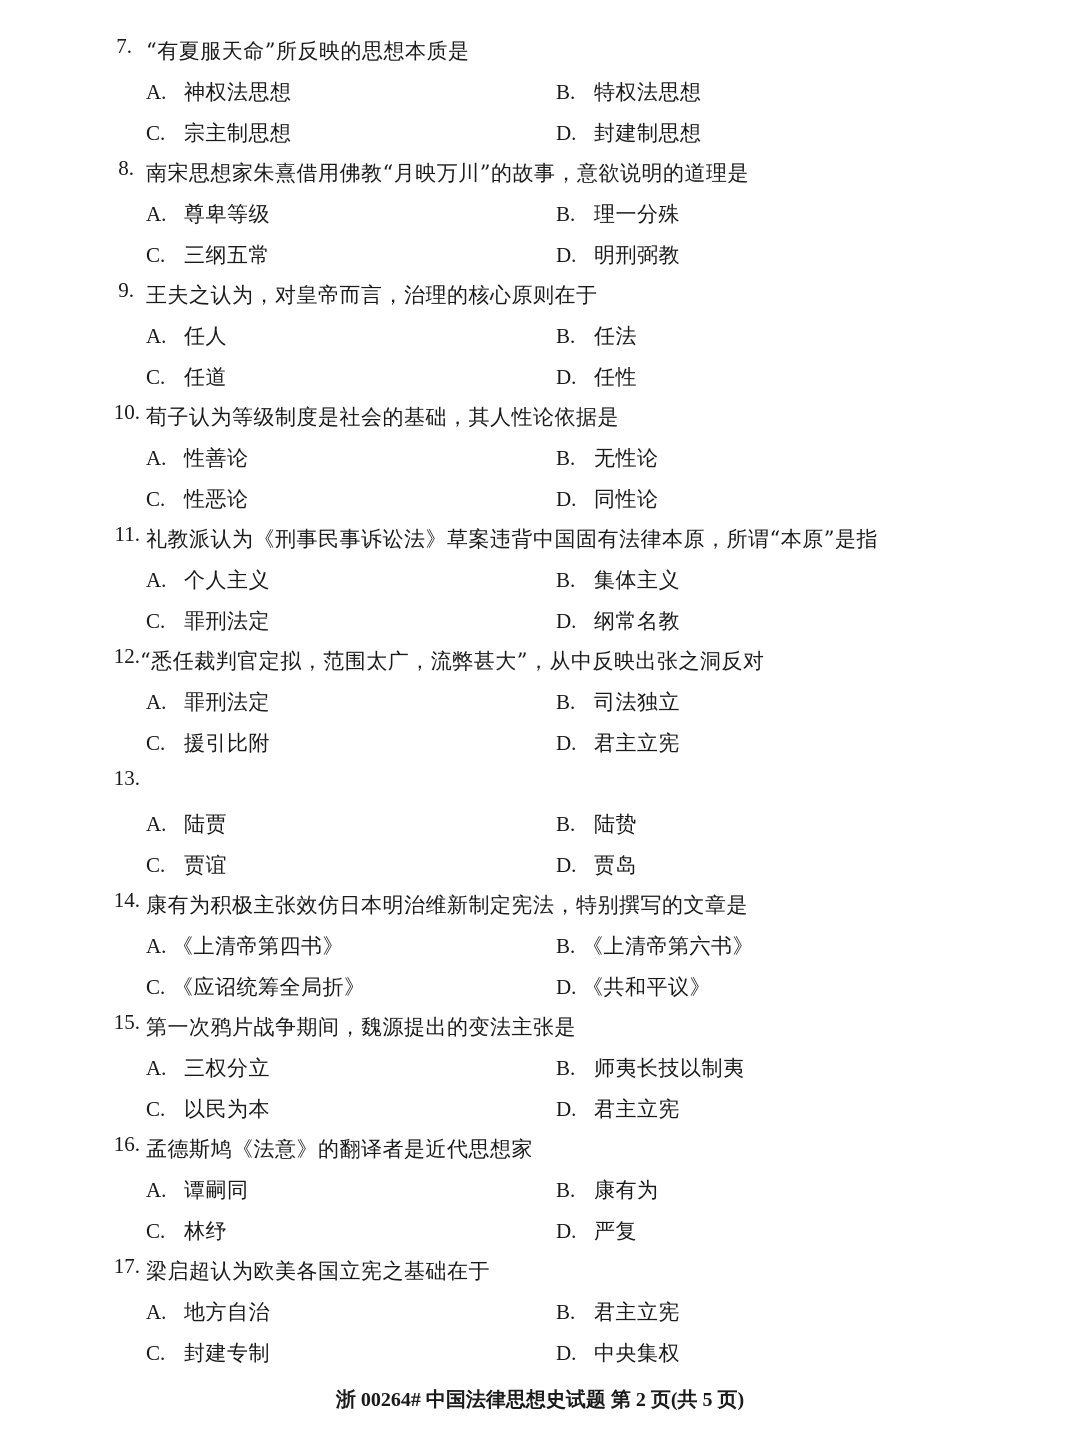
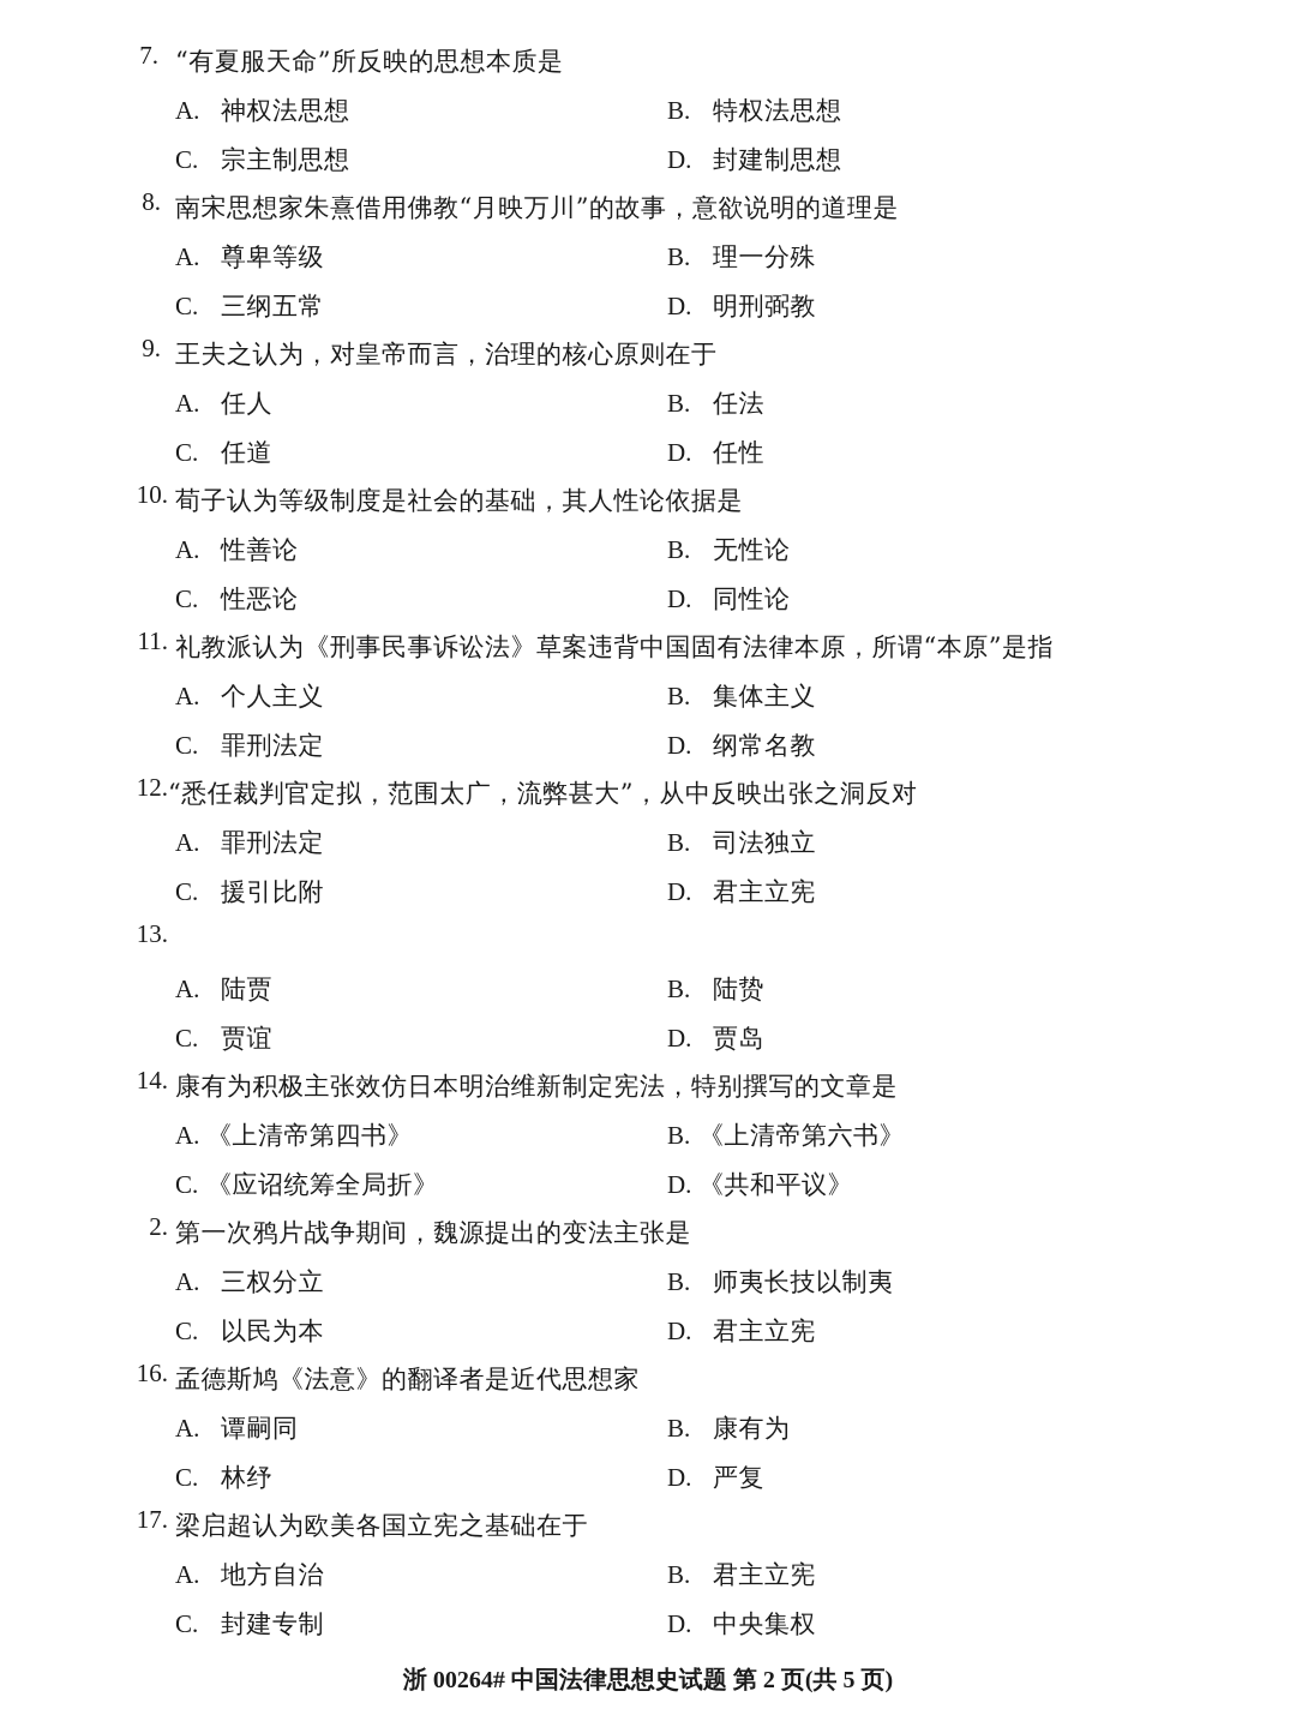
  7.
  “有夏服天命”所反映的思想本质是
  A. 神权法思想
  B. 特权法思想
  C. 宗主制思想
  D. 封建制思想
  8.
  南宋思想家朱熹借用佛教“月映万川”的故事，意欲说明的道理是
  A. 尊卑等级
  B. 理一分殊
  C. 三纲五常
  D. 明刑弼教
  9.
  王夫之认为，对皇帝而言，治理的核心原则在于
  A. 任人
  B. 任法
  C. 任道
  D. 任性
  10.
  荀子认为等级制度是社会的基础，其人性论依据是
  A. 性善论
  B. 无性论
  C. 性恶论
  D. 同性论
  11.
  礼教派认为《刑事民事诉讼法》草案违背中国固有法律本原，所谓“本原”是指
  A. 个人主义
  B. 集体主义
  C. 罪刑法定
  D. 纲常名教
  12.
  “悉任裁判官定拟，范围太广，流弊甚大”，从中反映出张之洞反对
  A. 罪刑法定
  B. 司法独立
  C. 援引比附
  D. 君主立宪
  13.
  A. 陆贾
  B. 陆贽
  C. 贾谊
  D. 贾岛
  14.
  康有为积极主张效仿日本明治维新制定宪法，特别撰写的文章是
  A. 《上清帝第四书》
  B. 《上清帝第六书》
  C. 《应诏统筹全局折》
  D. 《共和平议》
- 15.
+ 2.
  第一次鸦片战争期间，魏源提出的变法主张是
  A. 三权分立
  B. 师夷长技以制夷
  C. 以民为本
  D. 君主立宪
  16.
  孟德斯鸠《法意》的翻译者是近代思想家
  A. 谭嗣同
  B. 康有为
  C. 林纾
  D. 严复
  17.
  梁启超认为欧美各国立宪之基础在于
  A. 地方自治
  B. 君主立宪
  C. 封建专制
  D. 中央集权
  浙 00264# 中国法律思想史试题 第 2 页(共 5 页)
